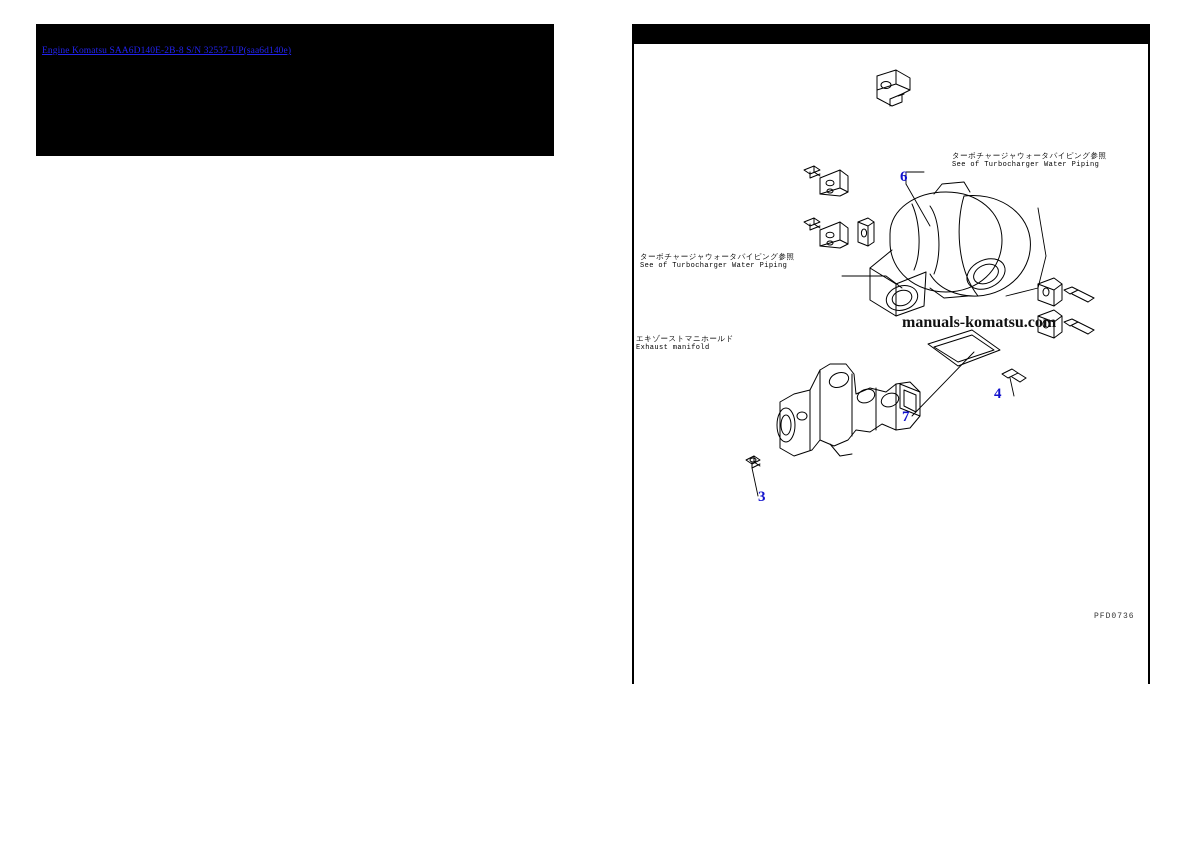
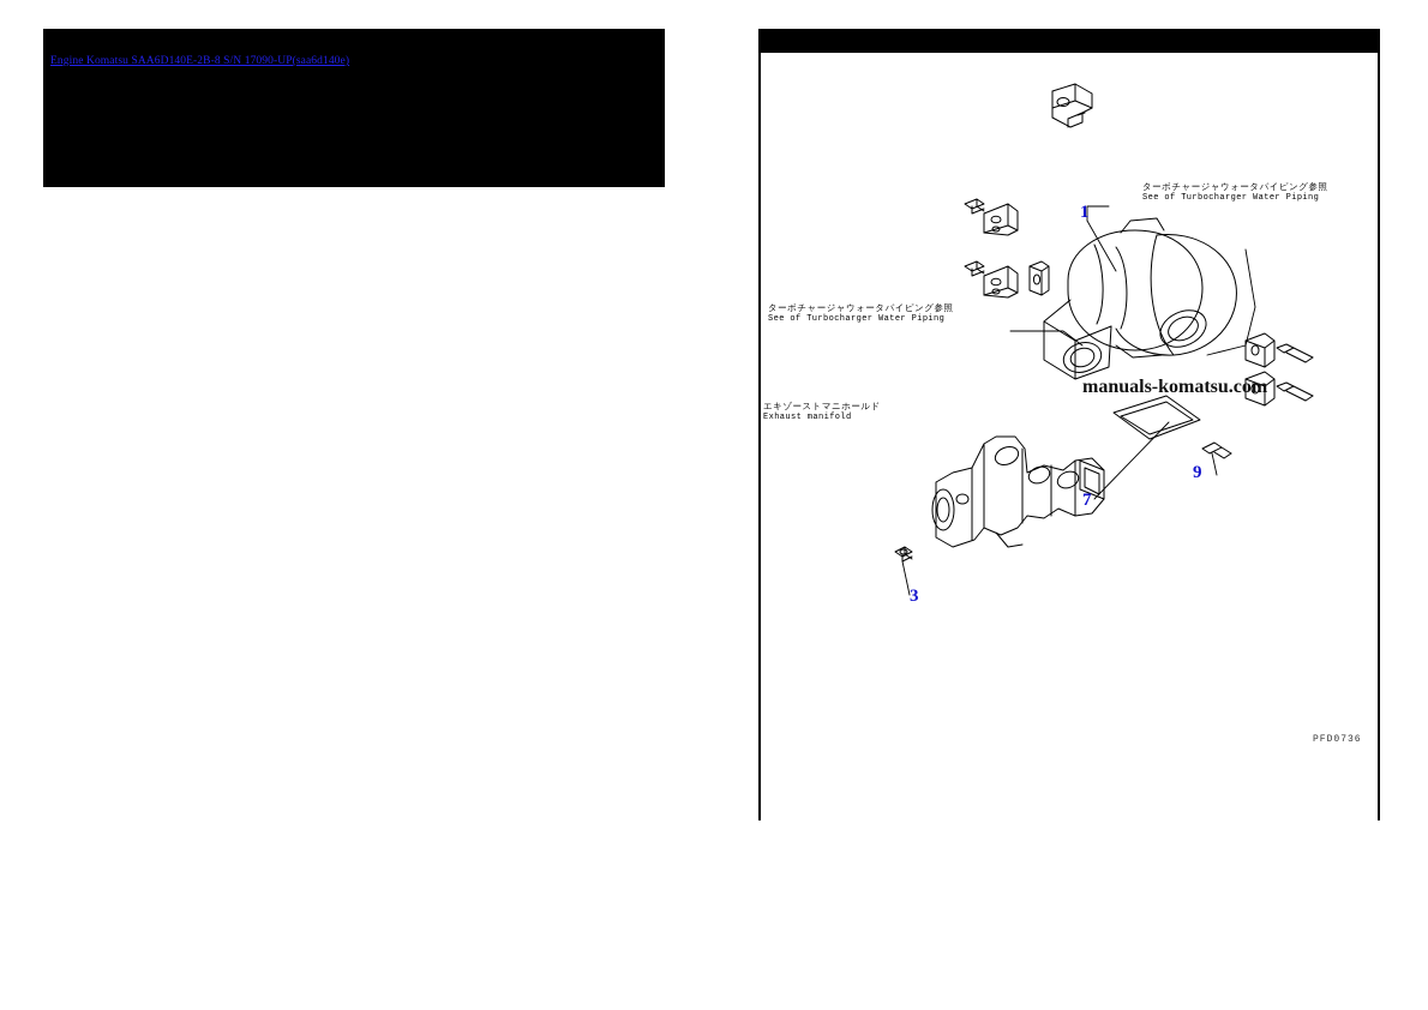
- Engine Komatsu SAA6D140E-2B-8 S/N 32537-UP(saa6d140e)
+ Engine Komatsu SAA6D140E-2B-8 S/N 17090-UP(saa6d140e)
  manuals-komatsu.com
- 6
+ 1
  7
  3
- 4
+ 9
  ターボチャージャウォータパイピング参照
  See of Turbocharger Water Piping
  ターボチャージャウォータパイピング参照
  See of Turbocharger Water Piping
  エキゾーストマニホールド
  Exhaust manifold
  PFD0736
